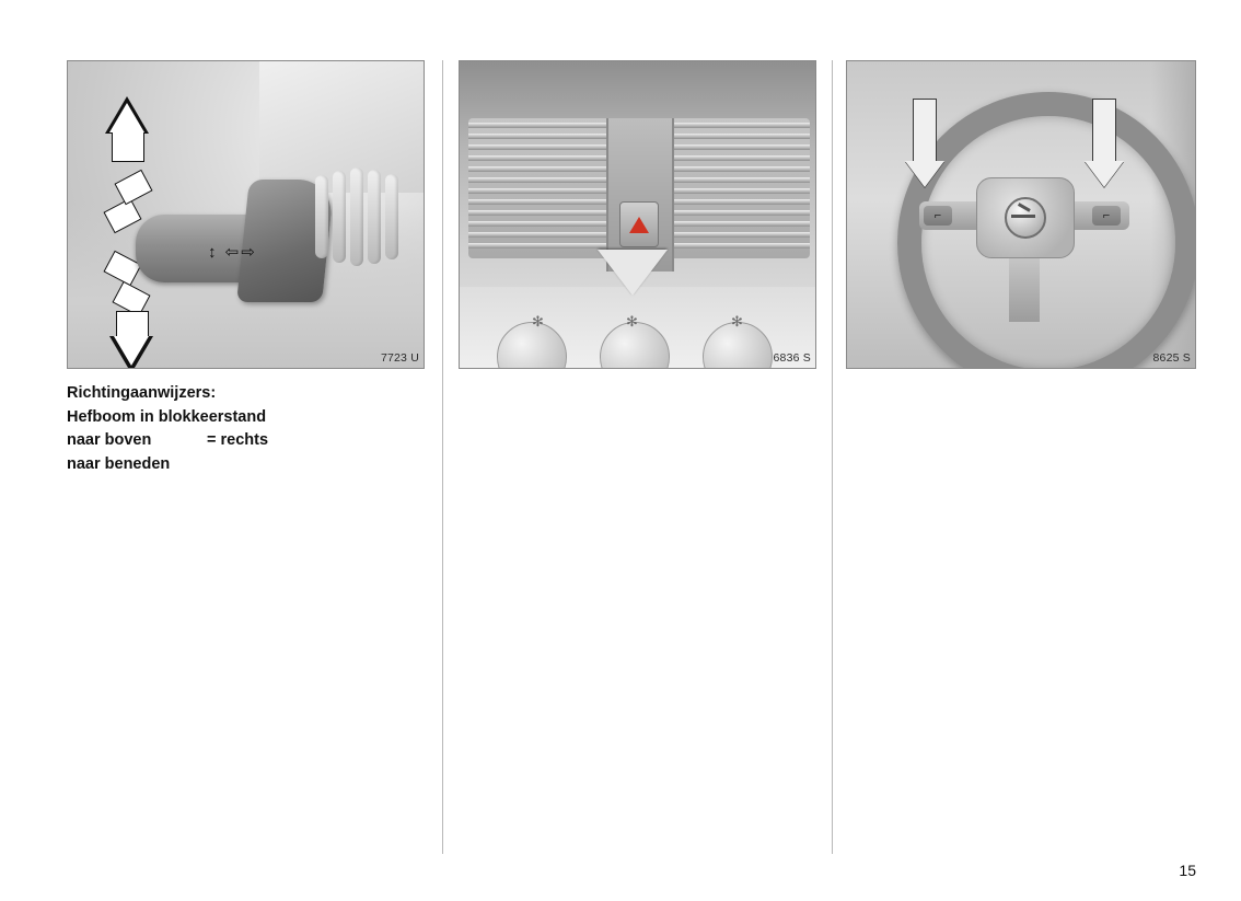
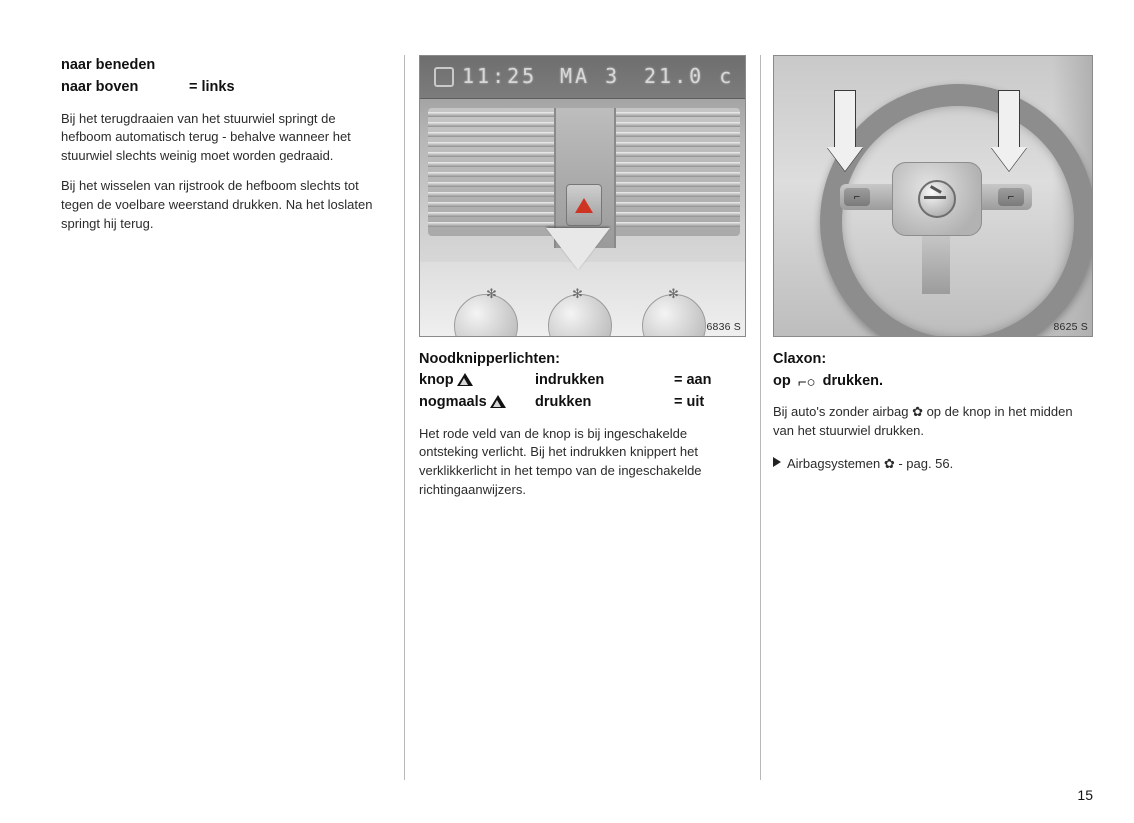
- ↕ ⇦⇨
- 7723 U
- Richtingaanwijzers:
- Hefboom in blokkeerstand
- naar boven
+ naar beneden
- = rechts
- naar beneden
+ naar boven
+ = links
+ Bij het terugdraaien van het stuurwiel springt de hefboom automatisch terug - behalve wanneer het stuurwiel slechts weinig moet worden gedraaid.
+ Bij het wisselen van rijstrook de hefboom slechts tot tegen de voelbare weerstand drukken. Na het loslaten springt hij terug.
+ 11:25
+ MA 3
+ 21.0 c
  ✻
  ✻
  ✻
  6836 S
+ Noodknipperlichten:
+ knop
+ indrukken
+ = aan
+ nogmaals
+ drukken
+ = uit
+ Het rode veld van de knop is bij ingeschakelde ontsteking verlicht. Bij het indrukken knippert het verklikkerlicht in het tempo van de ingeschakelde richtingaanwijzers.
  ⌐
  ⌐
  8625 S
+ Claxon:
+ op ⌐○ drukken.
+ Bij auto's zonder airbag ✿ op de knop in het midden van het stuurwiel drukken.
+ Airbagsystemen ✿ - pag. 56.
  15
